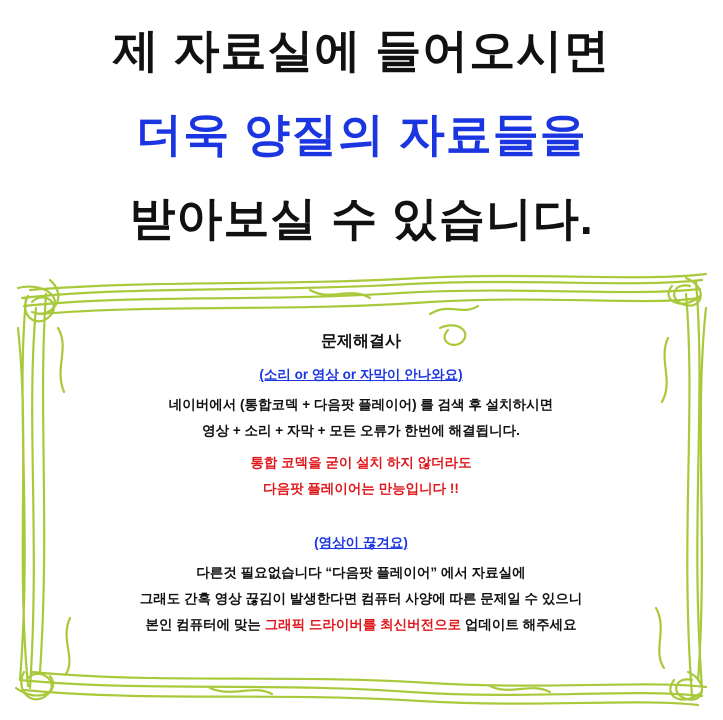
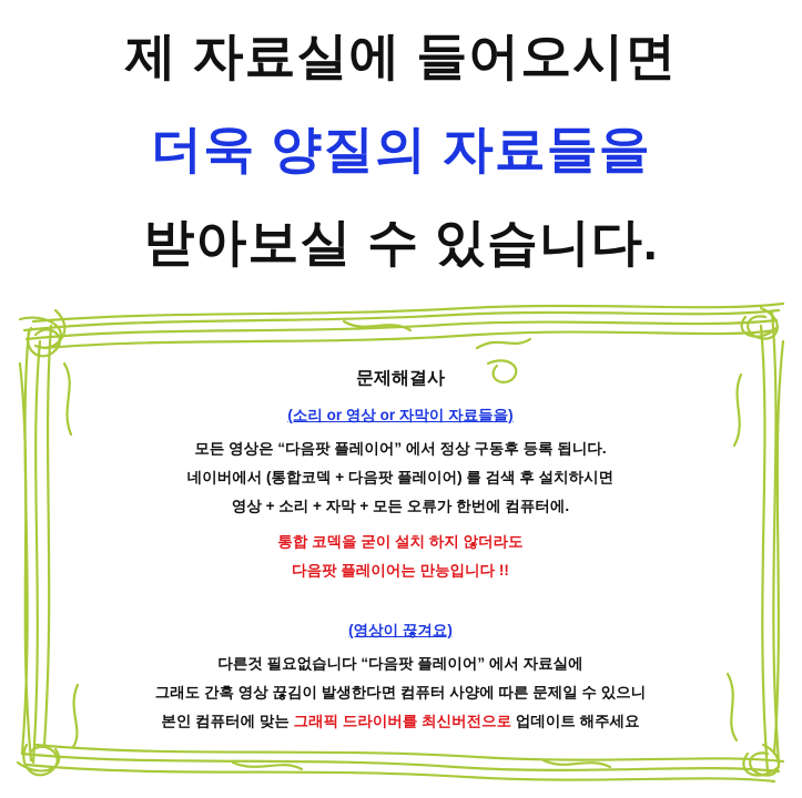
  제 자료실에 들어오시면
  더욱 양질의 자료들을
  받아보실 수 있습니다.
  문제해결사
- (소리 or 영상 or 자막이 안나와요)
+ (소리 or 영상 or 자막이 자료들을)
+ 모든 영상은 “다음팟 플레이어” 에서 정상 구동후 등록 됩니다.
  네이버에서 (통합코덱 + 다음팟 플레이어) 를 검색 후 설치하시면
- 영상 + 소리 + 자막 + 모든 오류가 한번에 해결됩니다.
+ 영상 + 소리 + 자막 + 모든 오류가 한번에 컴퓨터에.
  통합 코덱을 굳이 설치 하지 않더라도
  다음팟 플레이어는 만능입니다 !!
  (영상이 끊겨요)
  다른것 필요없습니다 “다음팟 플레이어” 에서 자료실에
  그래도 간혹 영상 끊김이 발생한다면 컴퓨터 사양에 따른 문제일 수 있으니
  본인 컴퓨터에 맞는 그래픽 드라이버를 최신버전으로 업데이트 해주세요
